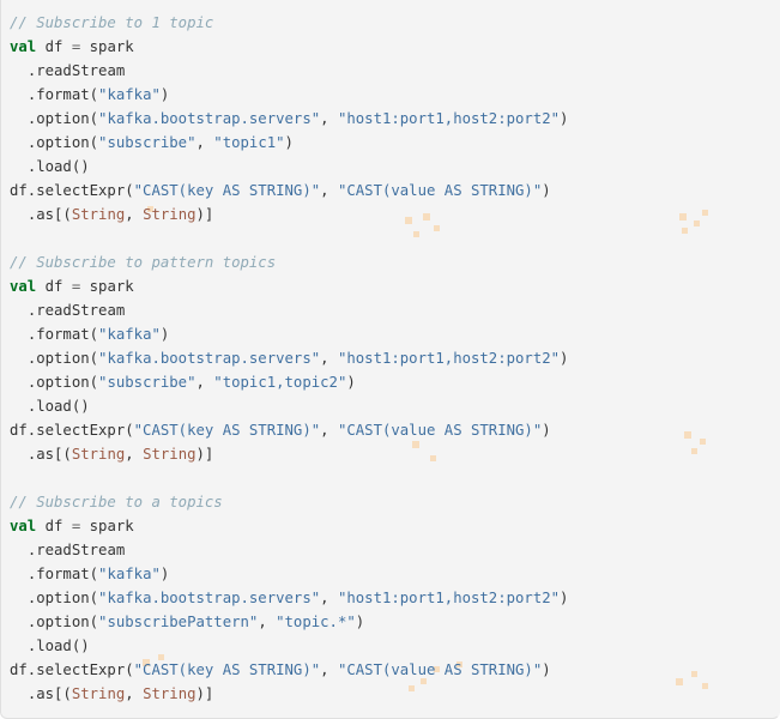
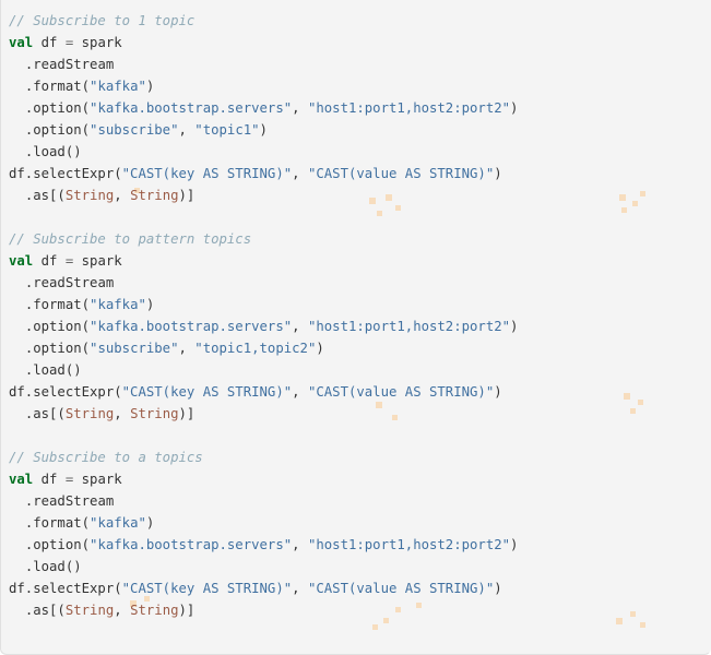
  // Subscribe to 1 topic
  val df = spark
  .readStream
  .format("kafka")
  .option("kafka.bootstrap.servers", "host1:port1,host2:port2")
  .option("subscribe", "topic1")
  .load()
  df.selectExpr("CAST(key AS STRING)", "CAST(value AS STRING)")
  .as[(String, String)]
  // Subscribe to pattern topics
  val df = spark
  .readStream
  .format("kafka")
  .option("kafka.bootstrap.servers", "host1:port1,host2:port2")
  .option("subscribe", "topic1,topic2")
  .load()
  df.selectExpr("CAST(key AS STRING)", "CAST(value AS STRING)")
  .as[(String, String)]
  // Subscribe to a topics
  val df = spark
  .readStream
  .format("kafka")
  .option("kafka.bootstrap.servers", "host1:port1,host2:port2")
- .option("subscribePattern", "topic.*")
  .load()
  df.selectExpr("CAST(key AS STRING)", "CAST(value AS STRING)")
  .as[(String, String)]
